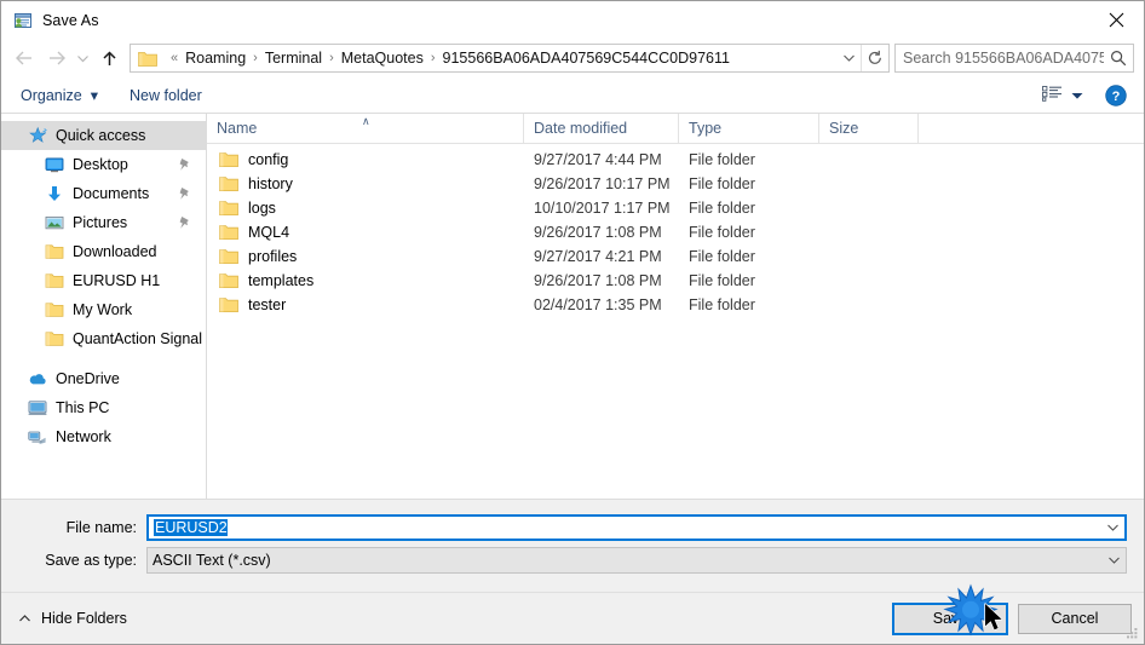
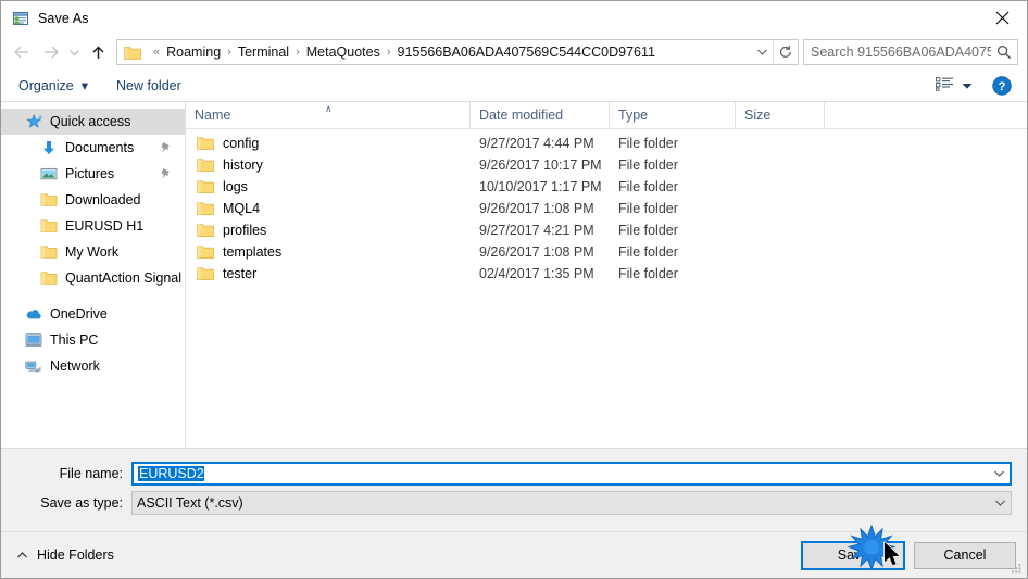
  Save As
  «
  Roaming
  ›
  Terminal
  ›
  MetaQuotes
  ›
  915566BA06ADA407569C544CC0D97611
  Search 915566BA06ADA4075
  Organize
  ▾
  New folder
  ?
  Quick access
- Desktop
  Documents
  Pictures
  Downloaded
  EURUSD H1
  My Work
  QuantAction Signal
  OneDrive
  This PC
  Network
  Name
  ∧
  Date modified
  Type
  Size
  config
  9/27/2017 4:44 PM
  File folder
  history
  9/26/2017 10:17 PM
  File folder
  logs
  10/10/2017 1:17 PM
  File folder
  MQL4
  9/26/2017 1:08 PM
  File folder
  profiles
  9/27/2017 4:21 PM
  File folder
  templates
  9/26/2017 1:08 PM
  File folder
  tester
  02/4/2017 1:35 PM
  File folder
  File name:
  EURUSD2
  Save as type:
  ASCII Text (*.csv)
  Hide Folders
  Cancel
